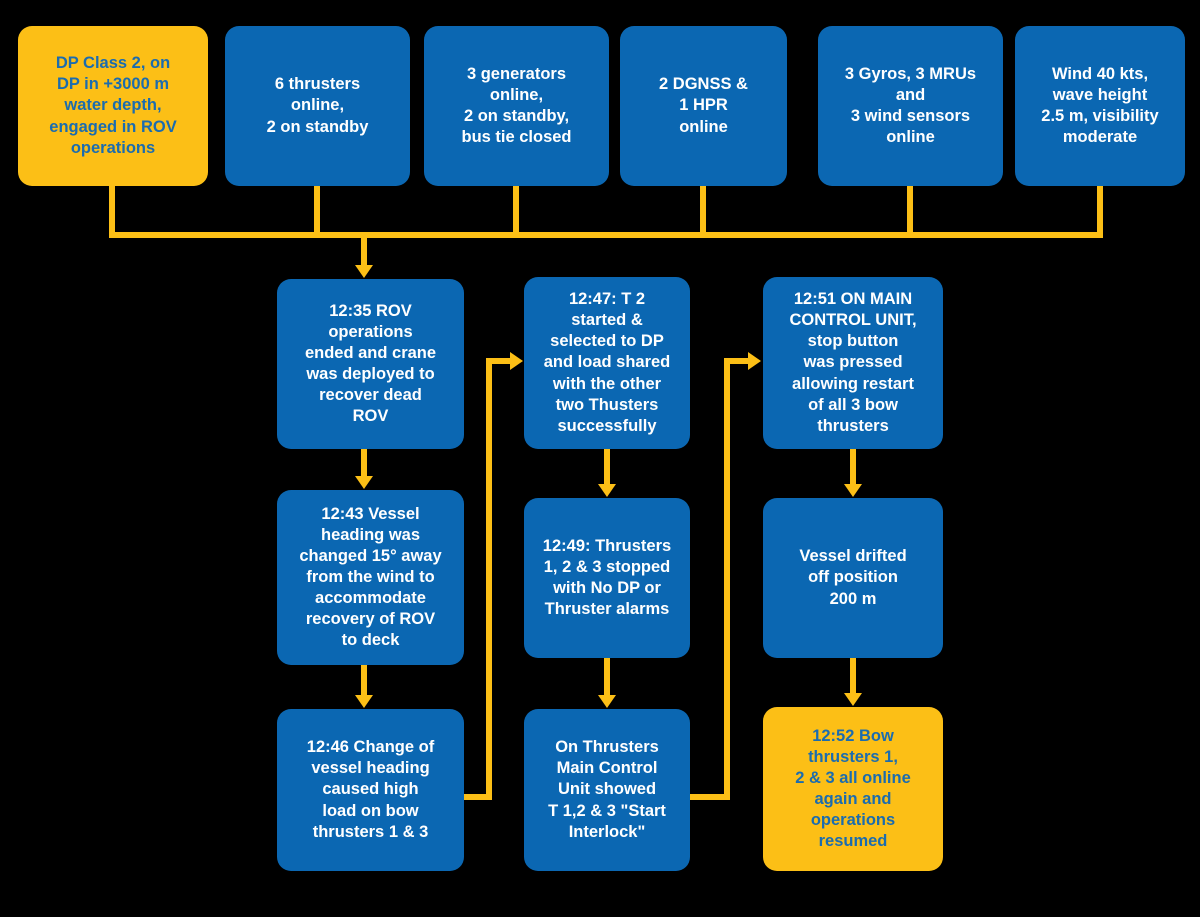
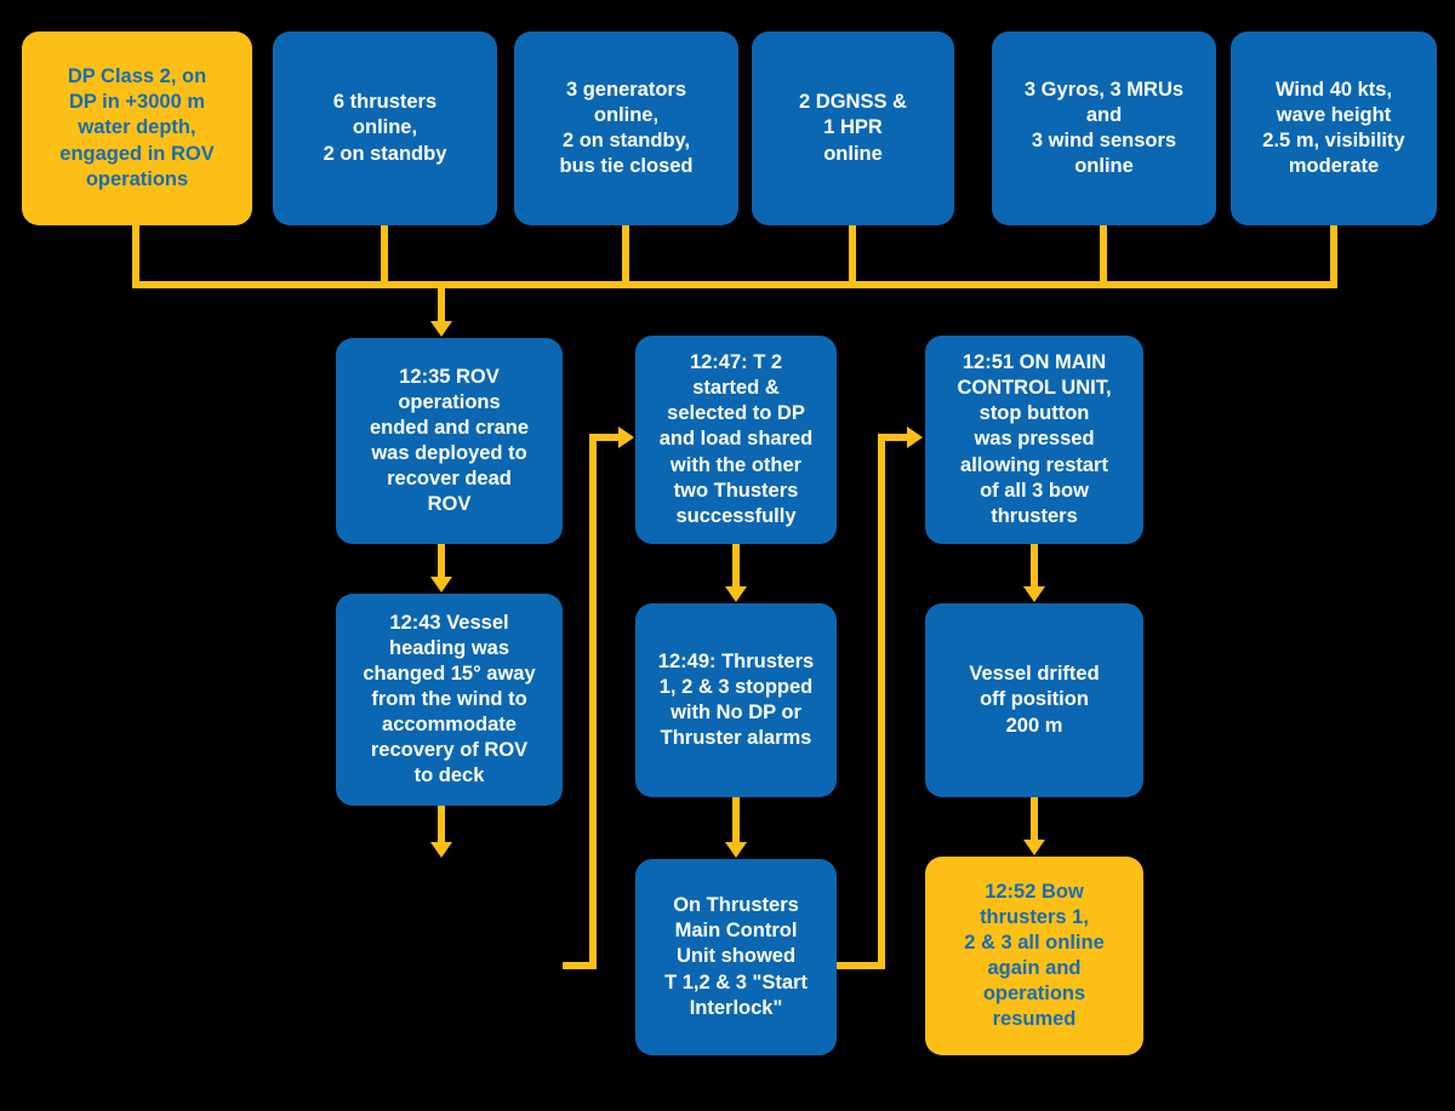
  DP Class 2, on
  DP in +3000 m
  water depth,
  engaged in ROV
  operations
  6 thrusters
  online,
  2 on standby
  3 generators
  online,
  2 on standby,
  bus tie closed
  2 DGNSS &
  1 HPR
  online
  3 Gyros, 3 MRUs
  and
  3 wind sensors
  online
  Wind 40 kts,
  wave height
  2.5 m, visibility
  moderate
  12:35 ROV
  operations
  ended and crane
  was deployed to
  recover dead
  ROV
  12:43 Vessel
  heading was
  changed 15° away
  from the wind to
  accommodate
  recovery of ROV
  to deck
- 12:46 Change of
- vessel heading
- caused high
- load on bow
- thrusters 1 & 3
  12:47: T 2
  started &
  selected to DP
  and load shared
  with the other
  two Thusters
  successfully
  12:49: Thrusters
  1, 2 & 3 stopped
  with No DP or
  Thruster alarms
  On Thrusters
  Main Control
  Unit showed
  T 1,2 & 3 "Start
  Interlock"
  12:51 ON MAIN
  CONTROL UNIT,
  stop button
  was pressed
  allowing restart
  of all 3 bow
  thrusters
  Vessel drifted
  off position
  200 m
  12:52 Bow
  thrusters 1,
  2 & 3 all online
  again and
  operations
  resumed
